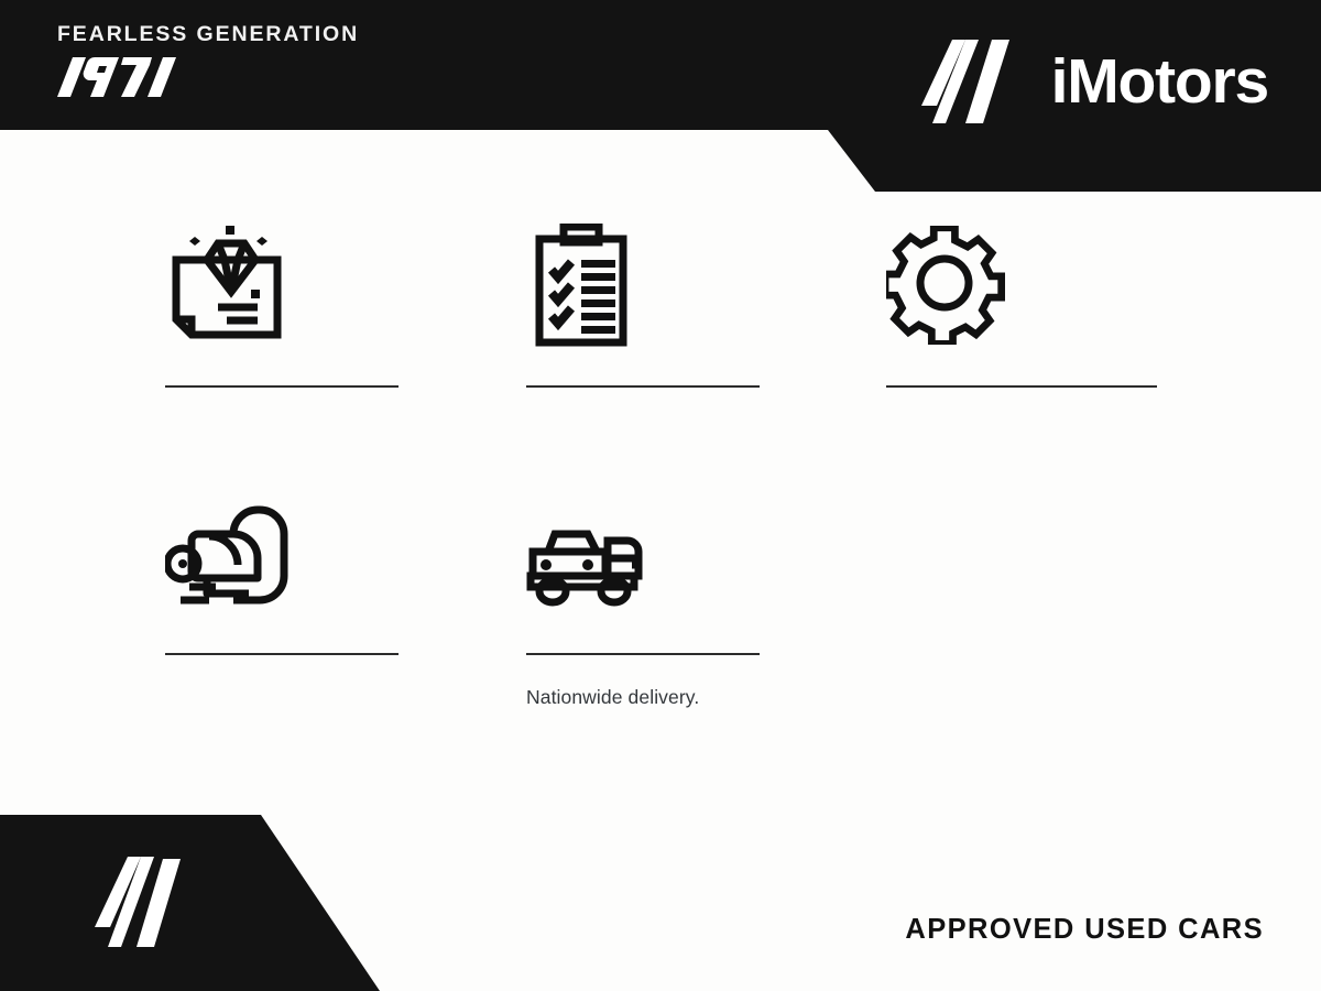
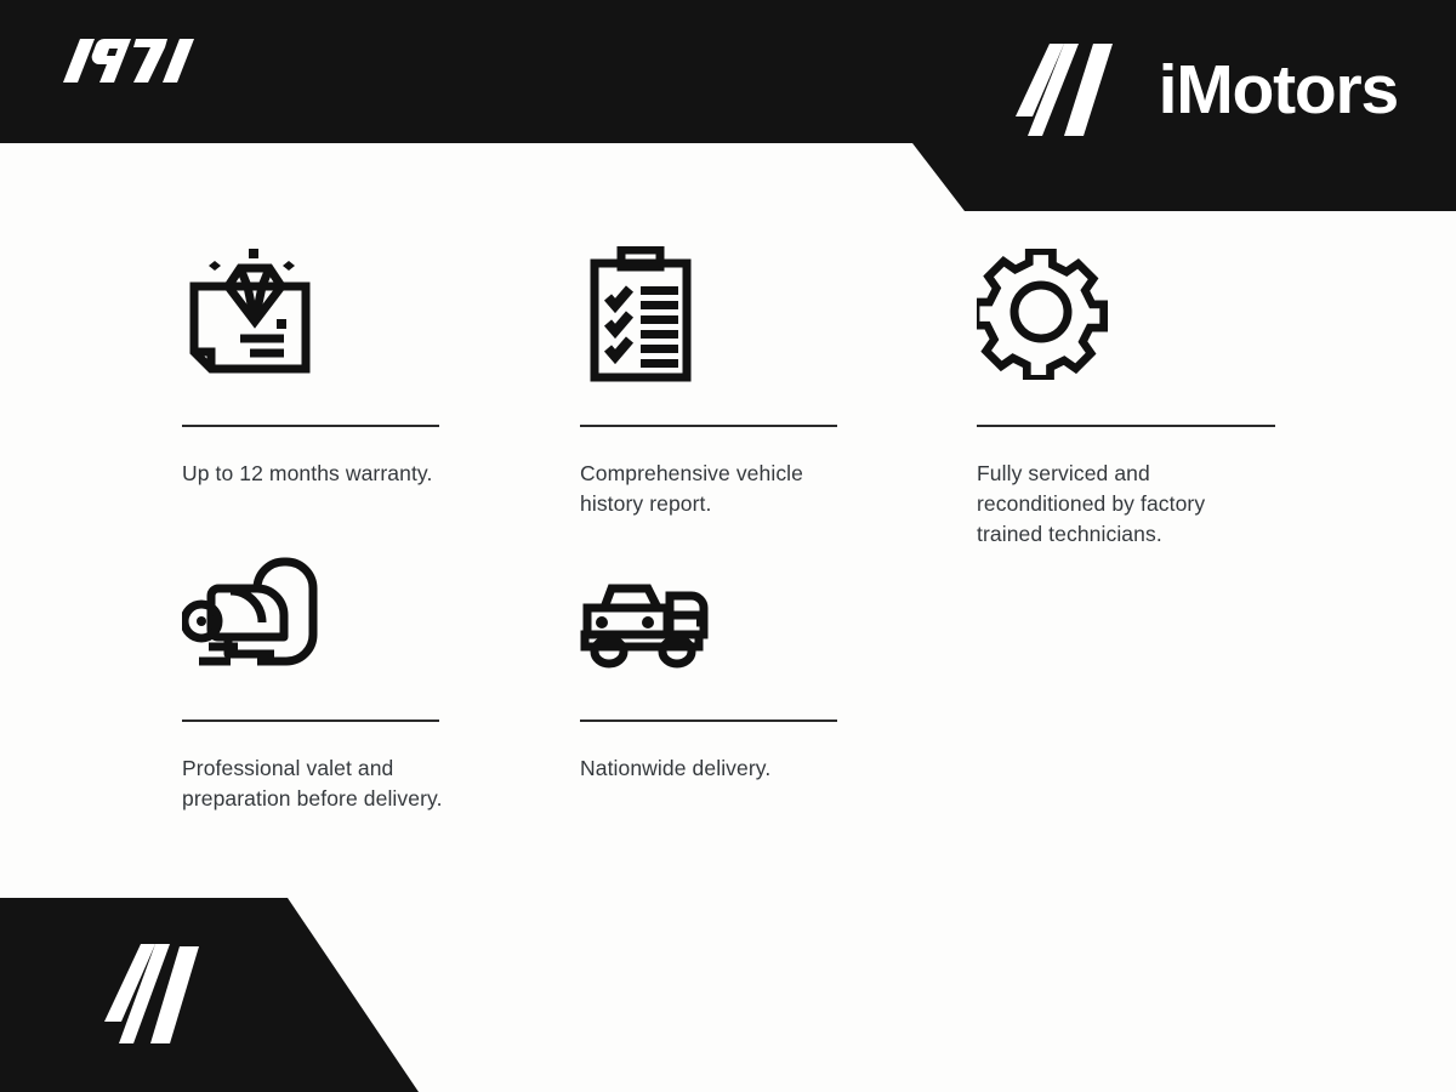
- FEARLESS GENERATION
  iMotors
+ Up to 12 months warranty.
+ Comprehensive vehicle history report.
+ Fully serviced and reconditioned by factory trained technicians.
+ Professional valet and preparation before delivery.
  Nationwide delivery.
- APPROVED USED CARS
